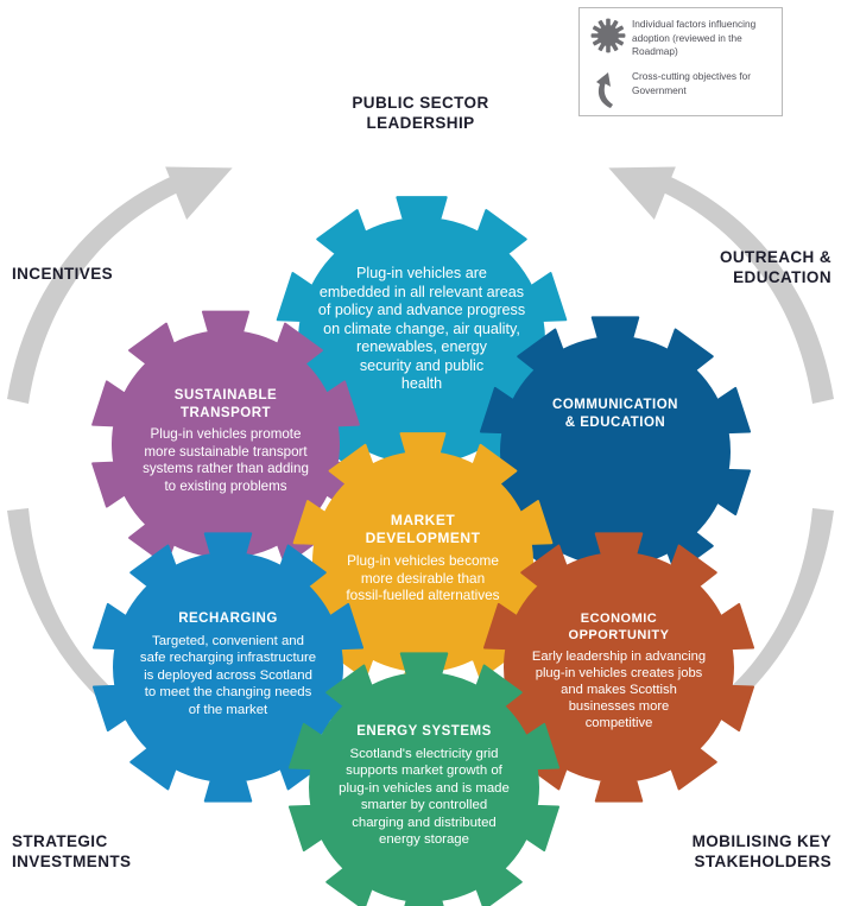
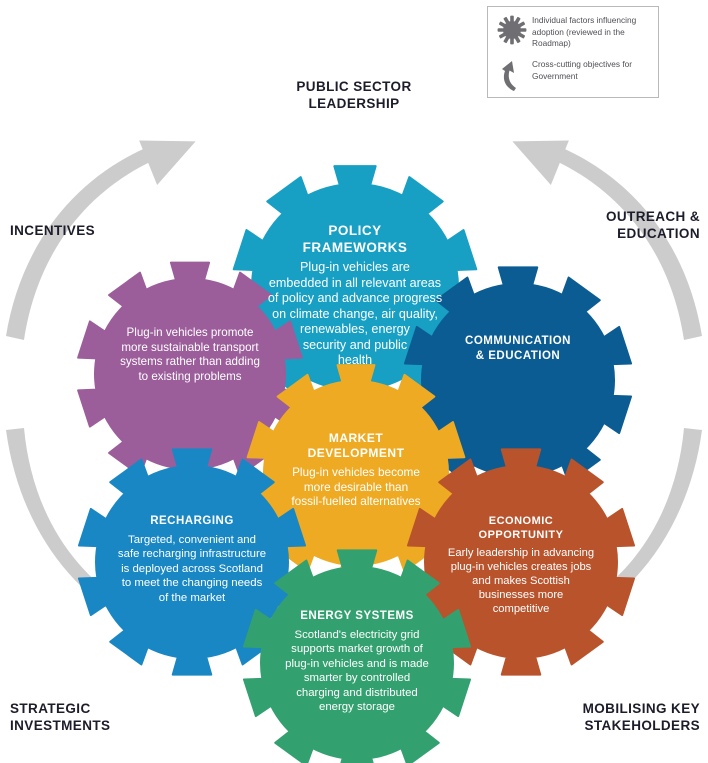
+ POLICY
+ FRAMEWORKS
  Plug-in vehicles are
  embedded in all relevant areas
  of policy and advance progress
  on climate change, air quality,
  renewables, energy
  security and public
  health
- SUSTAINABLE
- TRANSPORT
  Plug-in vehicles promote
  more sustainable transport
  systems rather than adding
  to existing problems
  COMMUNICATION
  & EDUCATION
  MARKET
  DEVELOPMENT
  Plug-in vehicles become
  more desirable than
  fossil-fuelled alternatives
  RECHARGING
  Targeted, convenient and
  safe recharging infrastructure
  is deployed across Scotland
  to meet the changing needs
  of the market
  ECONOMIC
  OPPORTUNITY
  Early leadership in advancing
  plug-in vehicles creates jobs
  and makes Scottish
  businesses more
  competitive
  ENERGY SYSTEMS
  Scotland's electricity grid
  supports market growth of
  plug-in vehicles and is made
  smarter by controlled
  charging and distributed
  energy storage
  PUBLIC SECTOR
  LEADERSHIP
  INCENTIVES
  OUTREACH &
  EDUCATION
  STRATEGIC
  INVESTMENTS
  MOBILISING KEY
  STAKEHOLDERS
  Individual factors influencing
  adoption (reviewed in the
  Roadmap)
  Cross-cutting objectives for
  Government
